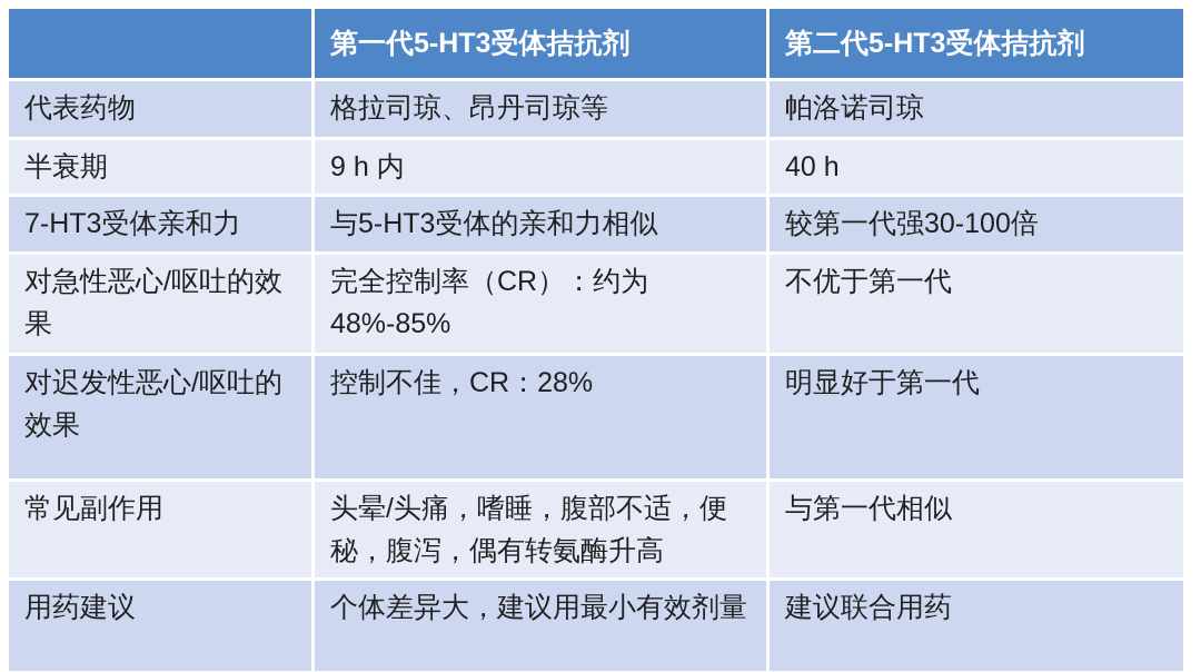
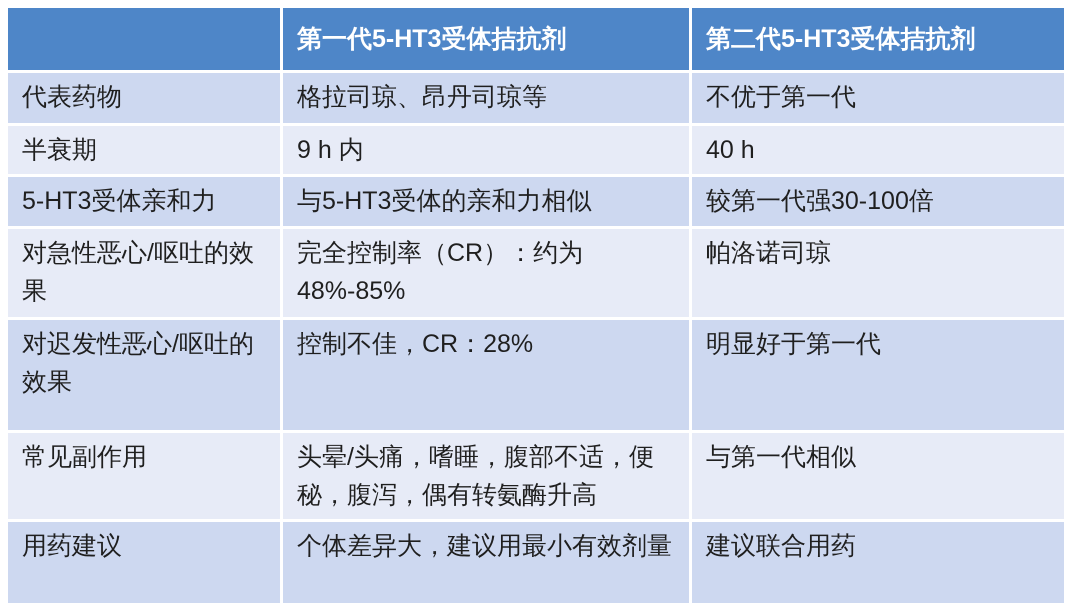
  	第一代5-HT3受体拮抗剂	第二代5-HT3受体拮抗剂
- 代表药物	格拉司琼、昂丹司琼等	帕洛诺司琼
+ 代表药物	格拉司琼、昂丹司琼等	不优于第一代
  半衰期	9 h 内	40 h
- 7-HT3受体亲和力	与5-HT3受体的亲和力相似	较第一代强30-100倍
+ 5-HT3受体亲和力	与5-HT3受体的亲和力相似	较第一代强30-100倍
- 对急性恶心/呕吐的效果	完全控制率（CR）：约为48%-85%	不优于第一代
+ 对急性恶心/呕吐的效果	完全控制率（CR）：约为48%-85%	帕洛诺司琼
  对迟发性恶心/呕吐的效果	控制不佳，CR：28%	明显好于第一代
  常见副作用	头晕/头痛，嗜睡，腹部不适，便秘，腹泻，偶有转氨酶升高	与第一代相似
  用药建议	个体差异大，建议用最小有效剂量	建议联合用药
